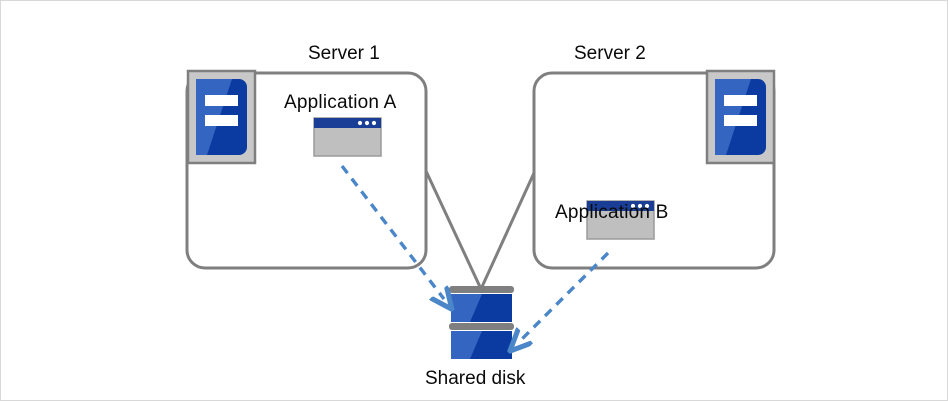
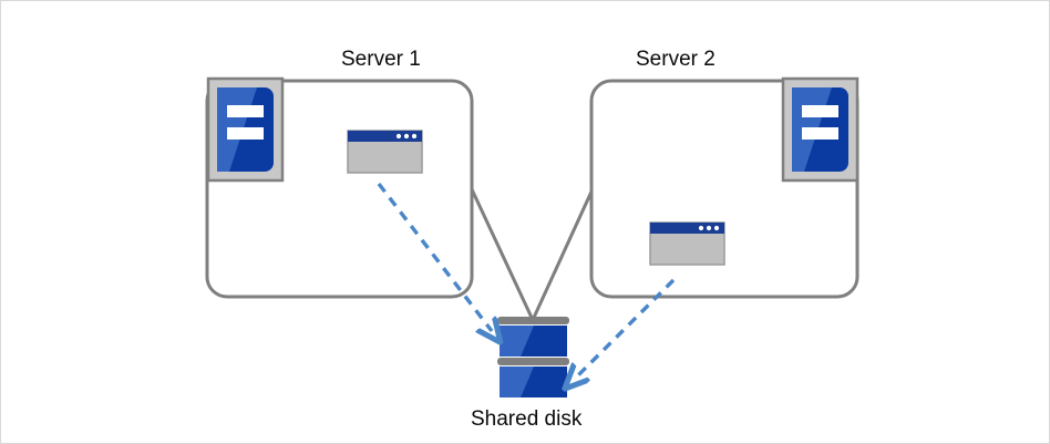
  Server 1
  Server 2
- Application A
- Application B
  Shared disk
